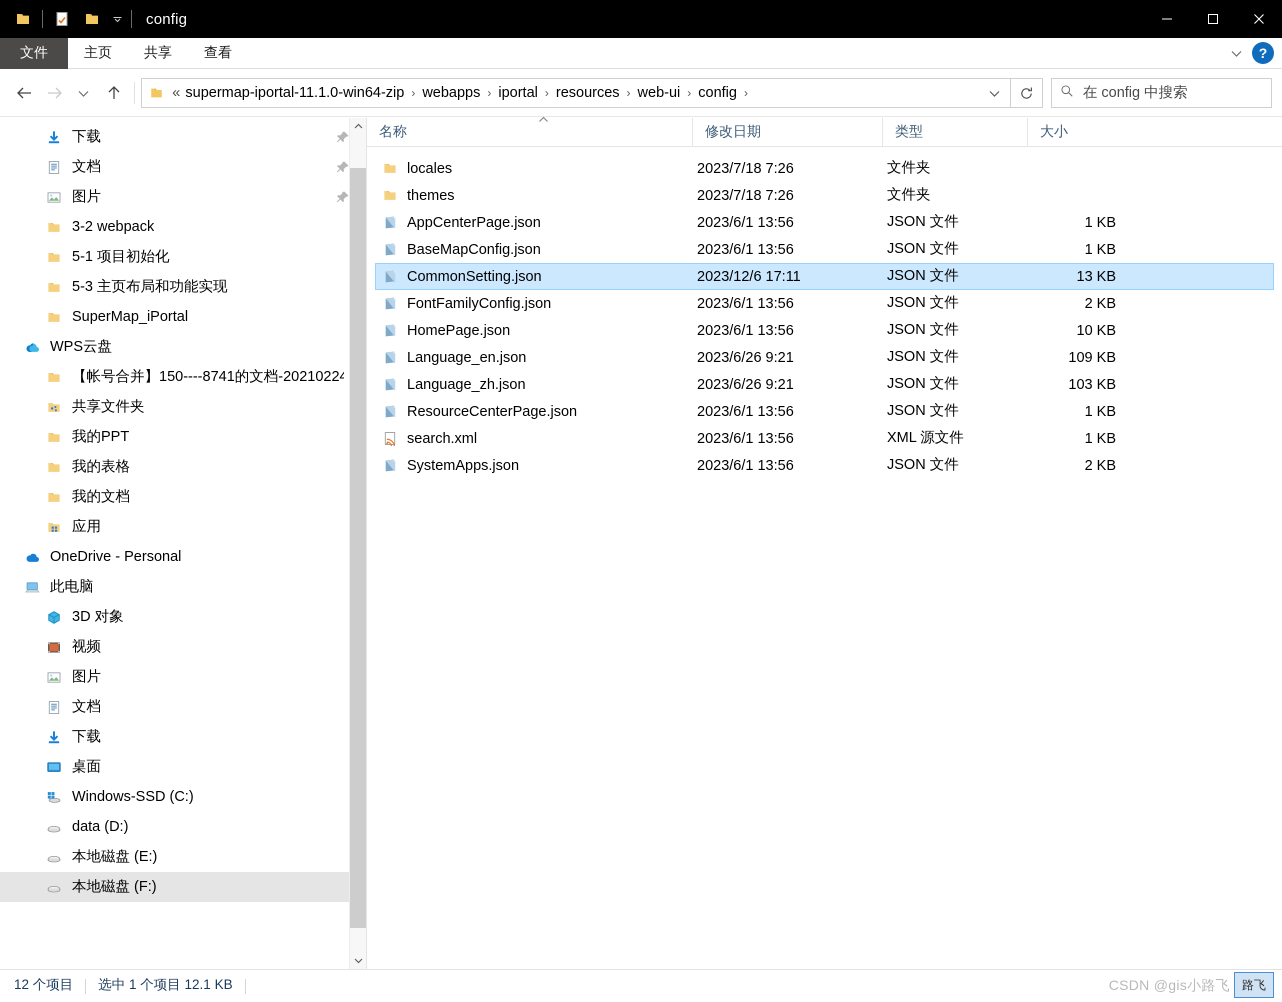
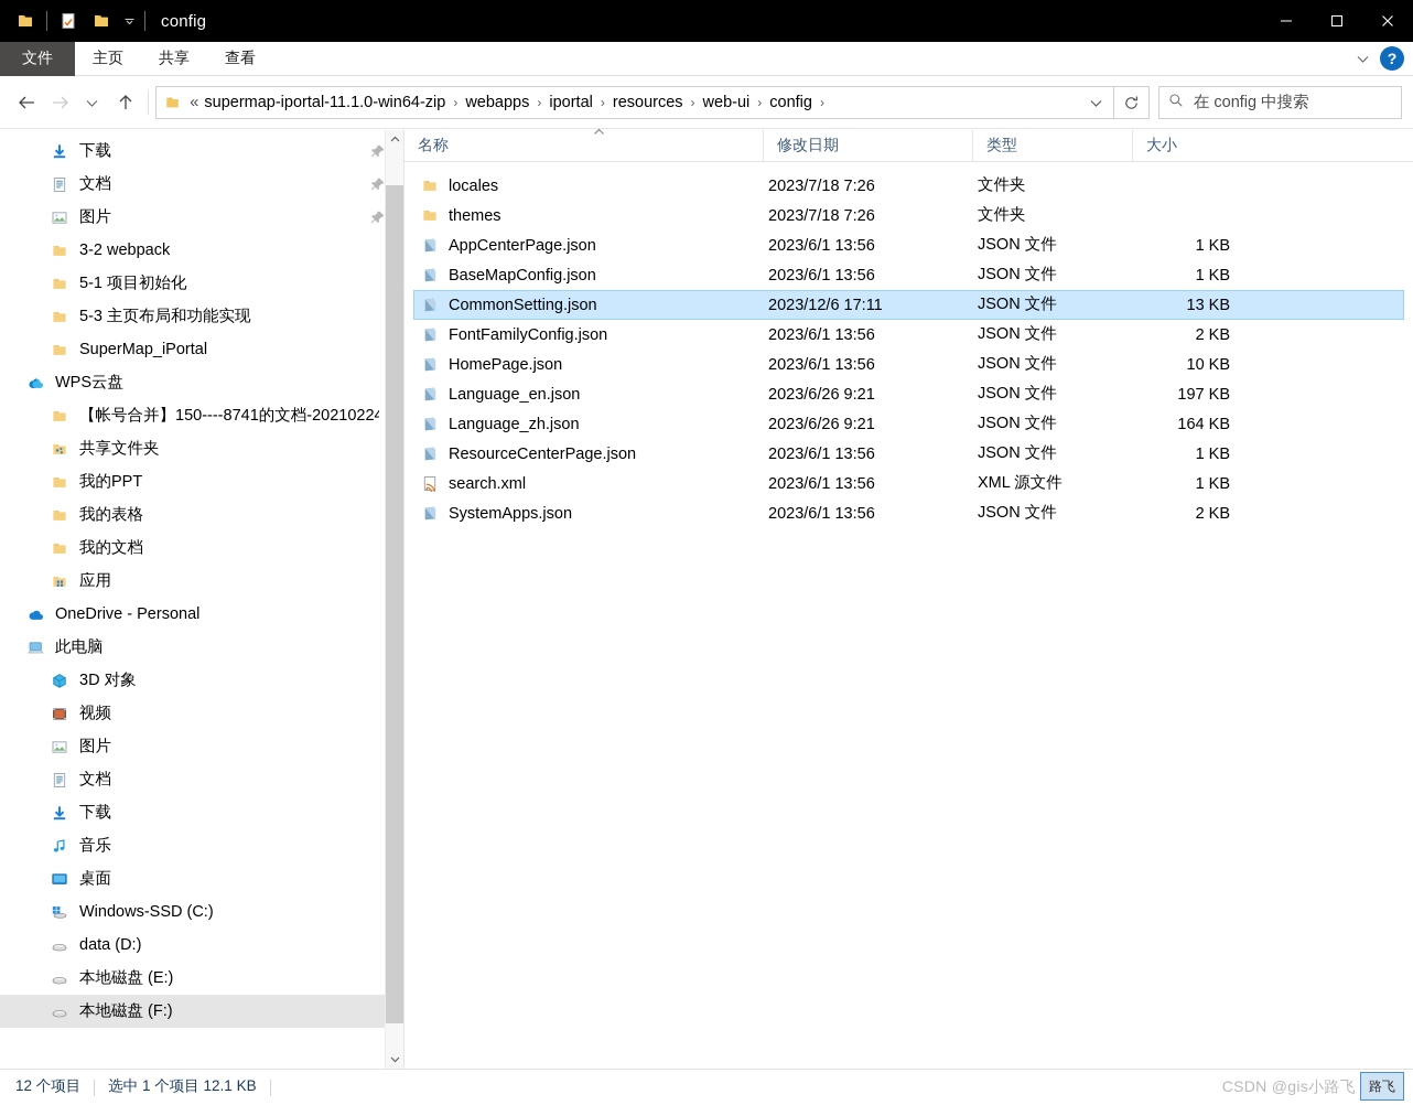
  config
  文件
  主页
  共享
  查看
  ?
  «
  supermap-iportal-11.1.0-win64-zip
  ›
  webapps
  ›
  iportal
  ›
  resources
  ›
  web-ui
  ›
  config
  ›
  在 config 中搜索
  下载
  文档
  图片
  3-2 webpack
  5-1 项目初始化
  5-3 主页布局和功能实现
  SuperMap_iPortal
  WPS云盘
  【帐号合并】150----8741的文档-20210224
  共享文件夹
  我的PPT
  我的表格
  我的文档
  应用
  OneDrive - Personal
  此电脑
  3D 对象
  视频
  图片
  文档
  下载
+ 音乐
  桌面
  Windows-SSD (C:)
  data (D:)
  本地磁盘 (E:)
  本地磁盘 (F:)
  名称
  修改日期
  类型
  大小
  locales
  2023/7/18 7:26
  文件夹
  themes
  2023/7/18 7:26
  文件夹
  AppCenterPage.json
  2023/6/1 13:56
  JSON 文件
  1 KB
  BaseMapConfig.json
  2023/6/1 13:56
  JSON 文件
  1 KB
  CommonSetting.json
  2023/12/6 17:11
  JSON 文件
  13 KB
  FontFamilyConfig.json
  2023/6/1 13:56
  JSON 文件
  2 KB
  HomePage.json
  2023/6/1 13:56
  JSON 文件
  10 KB
  Language_en.json
  2023/6/26 9:21
  JSON 文件
- 109 KB
+ 197 KB
  Language_zh.json
  2023/6/26 9:21
  JSON 文件
- 103 KB
+ 164 KB
  ResourceCenterPage.json
  2023/6/1 13:56
  JSON 文件
  1 KB
  search.xml
  2023/6/1 13:56
  XML 源文件
  1 KB
  SystemApps.json
  2023/6/1 13:56
  JSON 文件
  2 KB
  12 个项目
  选中 1 个项目 12.1 KB
  CSDN @gis小路飞
  路飞
